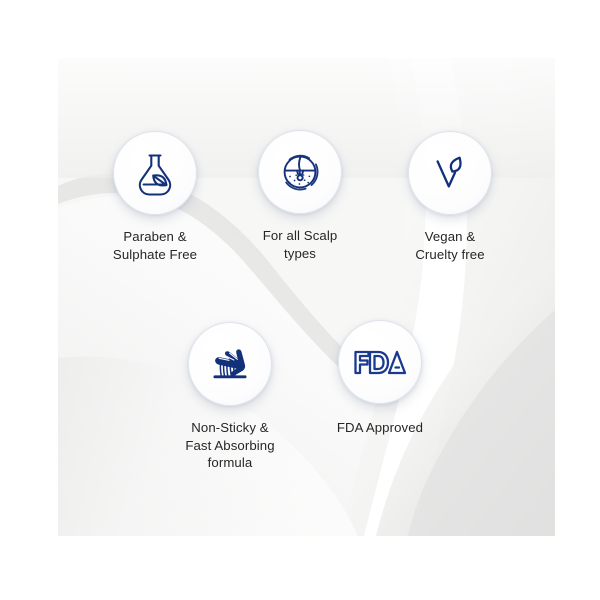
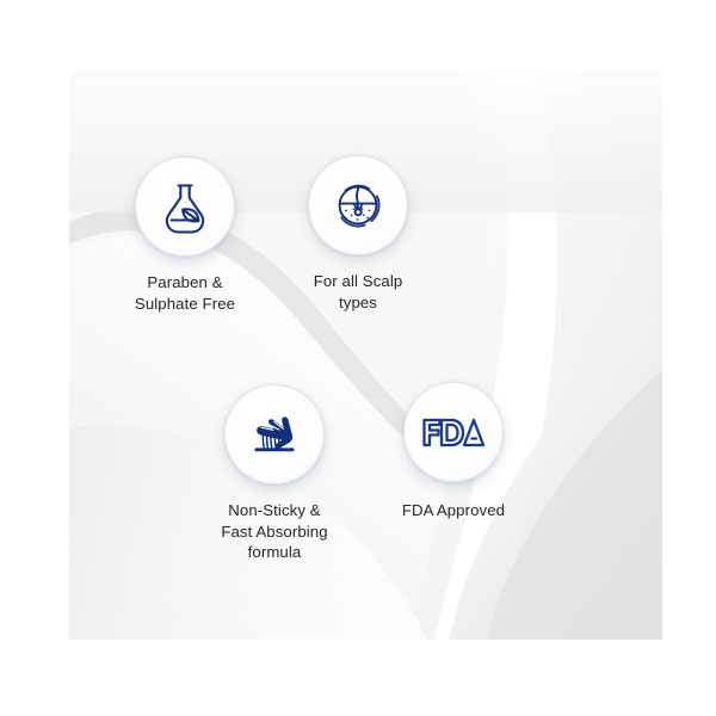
  Paraben &
  Sulphate Free
  For all Scalp
  types
- Vegan &
- Cruelty free
  Non-Sticky &
  Fast Absorbing
  formula
  FDA Approved
